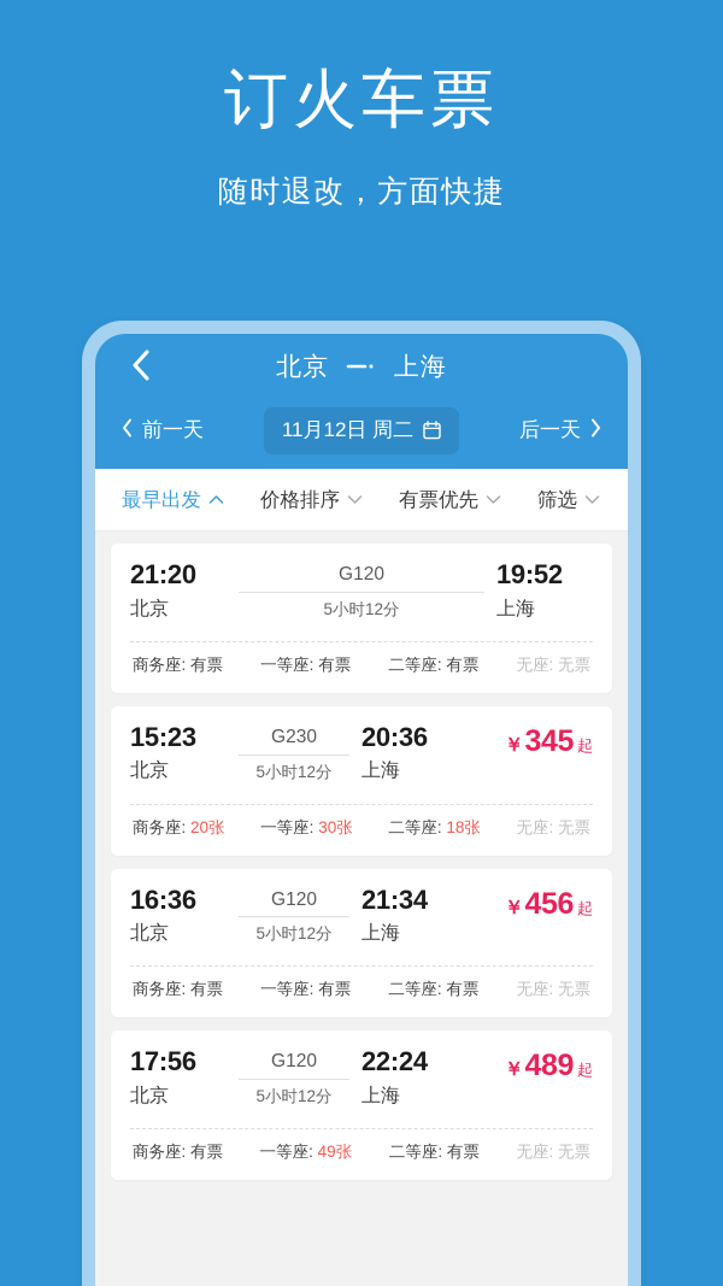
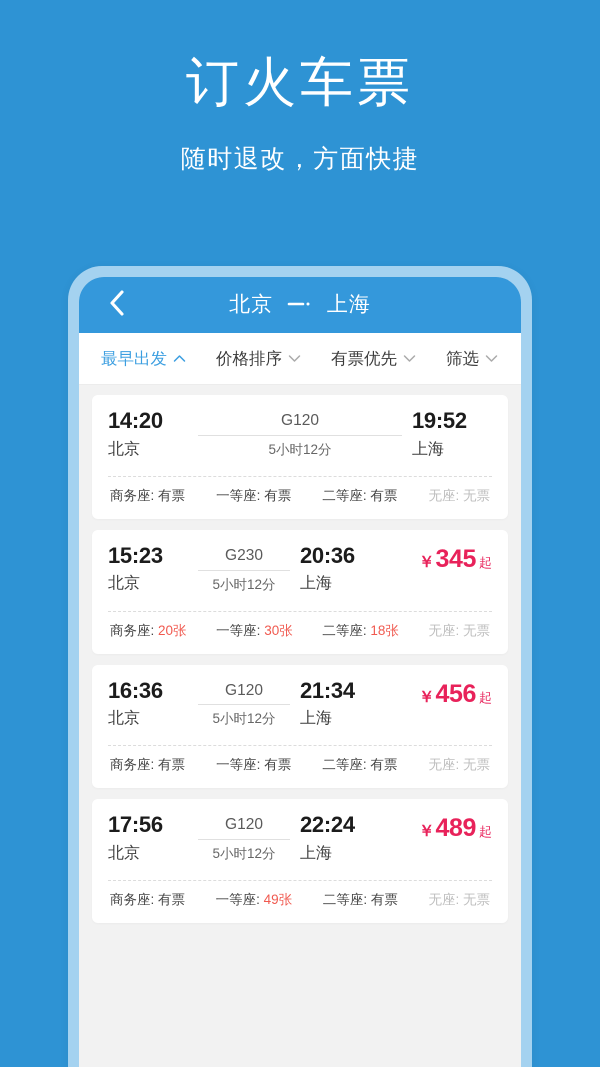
  订火车票
  随时退改，方面快捷
  北京 上海
- 前一天
- 11月12日 周二
- 后一天
  最早出发
  价格排序
  有票优先
  筛选
- 21:20
+ 14:20
  北京
  G120
  5小时12分
  19:52
  上海
  商务座: 有票
  一等座: 有票
  二等座: 有票
  无座: 无票
  15:23
  北京
  G230
  5小时12分
  20:36
  上海
  ￥345 起
  商务座: 20张
  一等座: 30张
  二等座: 18张
  无座: 无票
  16:36
  北京
  G120
  5小时12分
  21:34
  上海
  ￥456 起
  商务座: 有票
  一等座: 有票
  二等座: 有票
  无座: 无票
  17:56
  北京
  G120
  5小时12分
  22:24
  上海
  ￥489 起
  商务座: 有票
  一等座: 49张
  二等座: 有票
  无座: 无票
